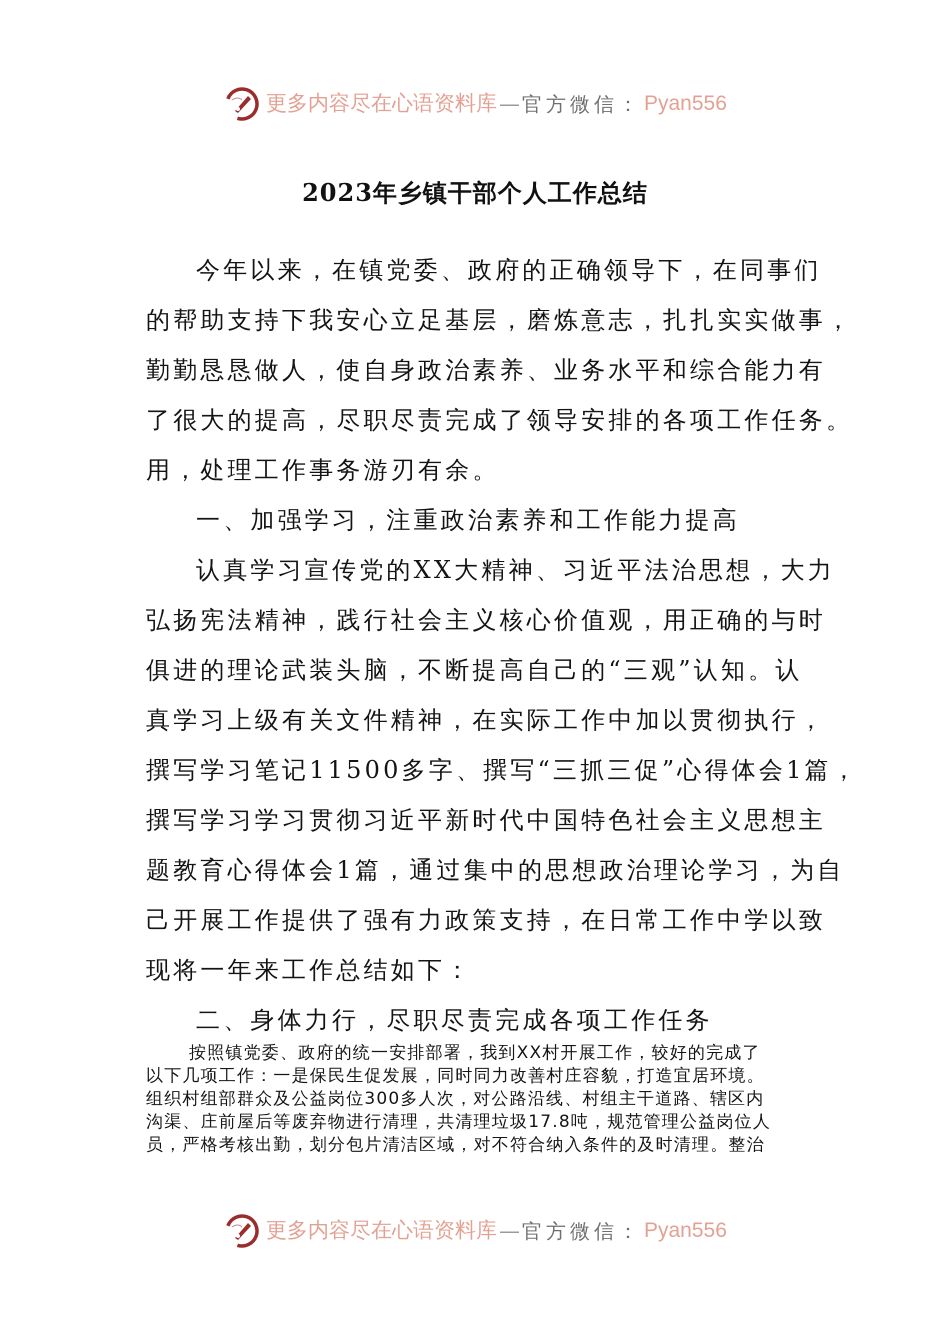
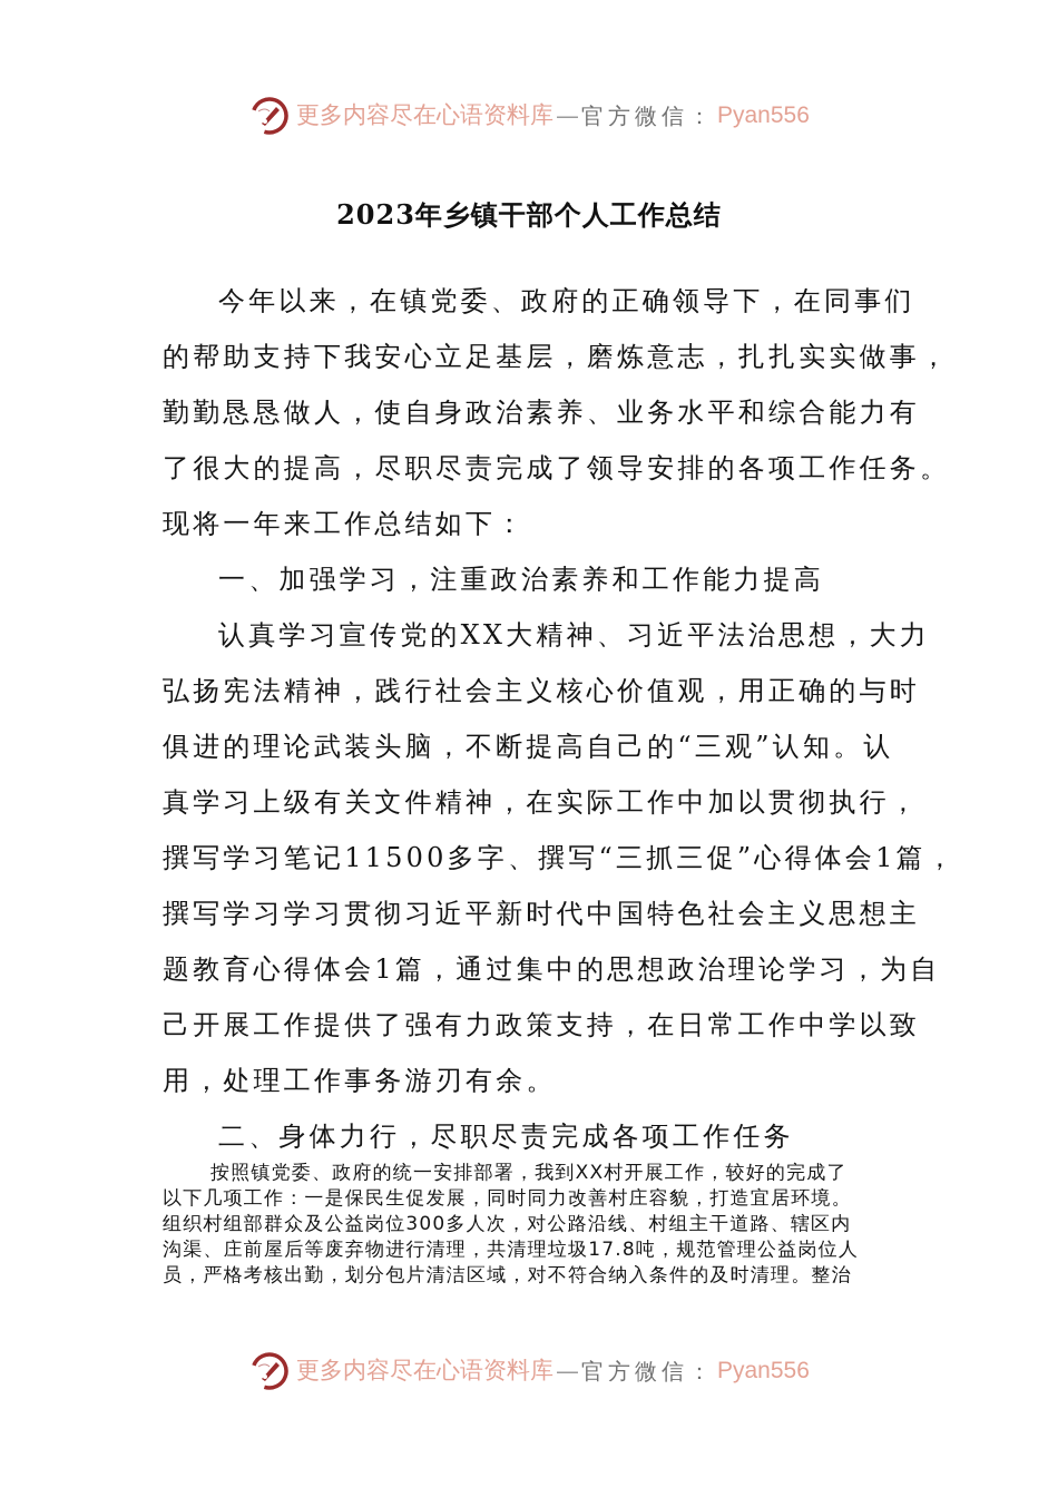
  更多内容尽在心语资料库
  —
  官方微信：
  Pyan556
  2023年乡镇干部个人工作总结
  今年以来，在镇党委、政府的正确领导下，在同事们
  的帮助支持下我安心立足基层，磨炼意志，扎扎实实做事，
  勤勤恳恳做人，使自身政治素养、业务水平和综合能力有
  了很大的提高，尽职尽责完成了领导安排的各项工作任务。
- 用，处理工作事务游刃有余。
+ 现将一年来工作总结如下：
  一、加强学习，注重政治素养和工作能力提高
  认真学习宣传党的XX大精神、习近平法治思想，大力
  弘扬宪法精神，践行社会主义核心价值观，用正确的与时
  俱进的理论武装头脑，不断提高自己的“三观”认知。认
  真学习上级有关文件精神，在实际工作中加以贯彻执行，
  撰写学习笔记11500多字、撰写“三抓三促”心得体会1篇，
  撰写学习学习贯彻习近平新时代中国特色社会主义思想主
  题教育心得体会1篇，通过集中的思想政治理论学习，为自
  己开展工作提供了强有力政策支持，在日常工作中学以致
- 现将一年来工作总结如下：
+ 用，处理工作事务游刃有余。
  二、身体力行，尽职尽责完成各项工作任务
  按照镇党委、政府的统一安排部署，我到XX村开展工作，较好的完成了
  以下几项工作：一是保民生促发展，同时同力改善村庄容貌，打造宜居环境。
  组织村组部群众及公益岗位300多人次，对公路沿线、村组主干道路、辖区内
  沟渠、庄前屋后等废弃物进行清理，共清理垃圾17.8吨，规范管理公益岗位人
  员，严格考核出勤，划分包片清洁区域，对不符合纳入条件的及时清理。整治
  更多内容尽在心语资料库
  —
  官方微信：
  Pyan556
